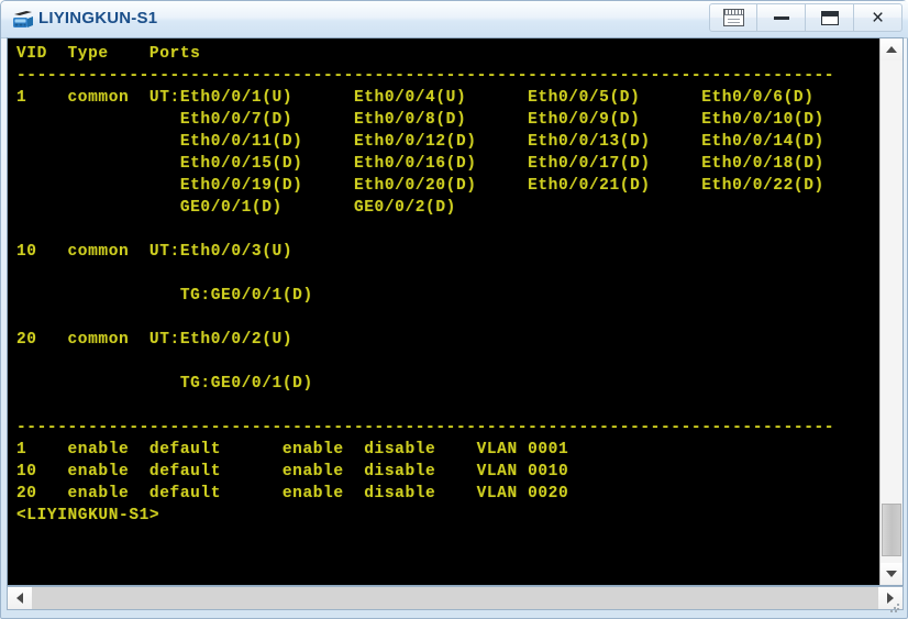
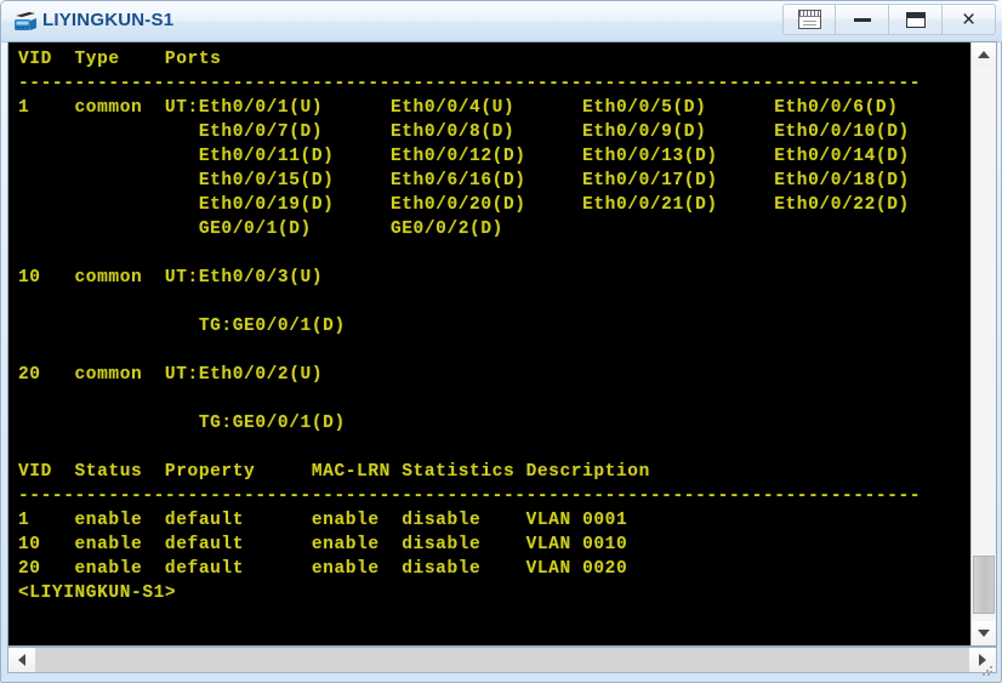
  LIYINGKUN-S1
  ×
  VID Type Ports
  --------------------------------------------------------------------------------
  1 common UT:Eth0/0/1(U) Eth0/0/4(U) Eth0/0/5(D) Eth0/0/6(D)
  Eth0/0/7(D) Eth0/0/8(D) Eth0/0/9(D) Eth0/0/10(D)
  Eth0/0/11(D) Eth0/0/12(D) Eth0/0/13(D) Eth0/0/14(D)
- Eth0/0/15(D) Eth0/0/16(D) Eth0/0/17(D) Eth0/0/18(D)
+ Eth0/0/15(D) Eth0/6/16(D) Eth0/0/17(D) Eth0/0/18(D)
  Eth0/0/19(D) Eth0/0/20(D) Eth0/0/21(D) Eth0/0/22(D)
  GE0/0/1(D) GE0/0/2(D)
  10 common UT:Eth0/0/3(U)
  TG:GE0/0/1(D)
  20 common UT:Eth0/0/2(U)
  TG:GE0/0/1(D)
+ VID Status Property MAC-LRN Statistics Description
  --------------------------------------------------------------------------------
  1 enable default enable disable VLAN 0001
  10 enable default enable disable VLAN 0010
  20 enable default enable disable VLAN 0020
  <LIYINGKUN-S1>
